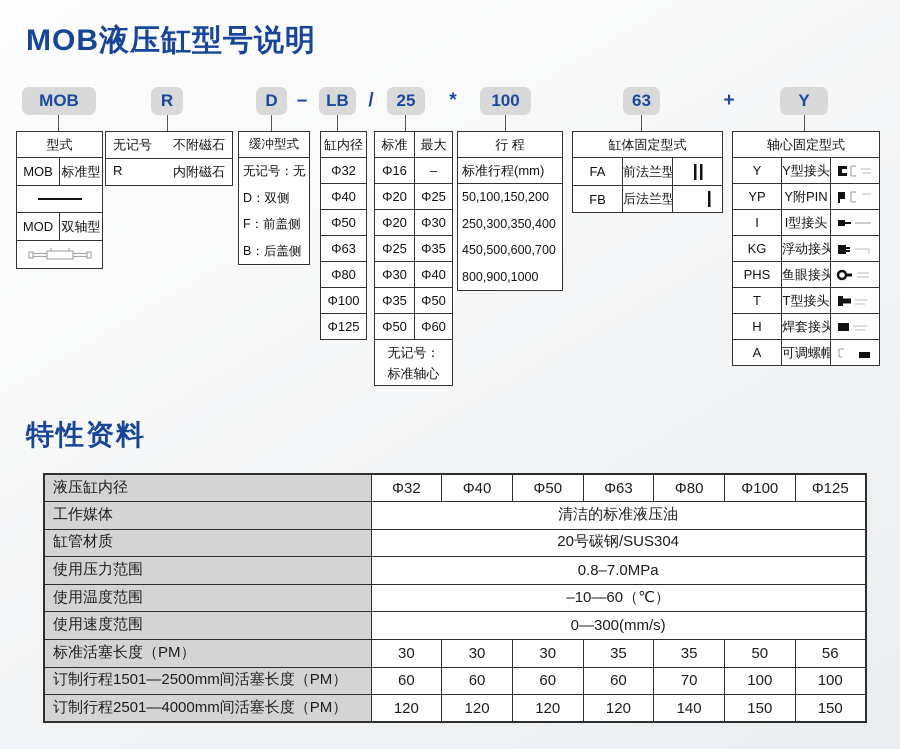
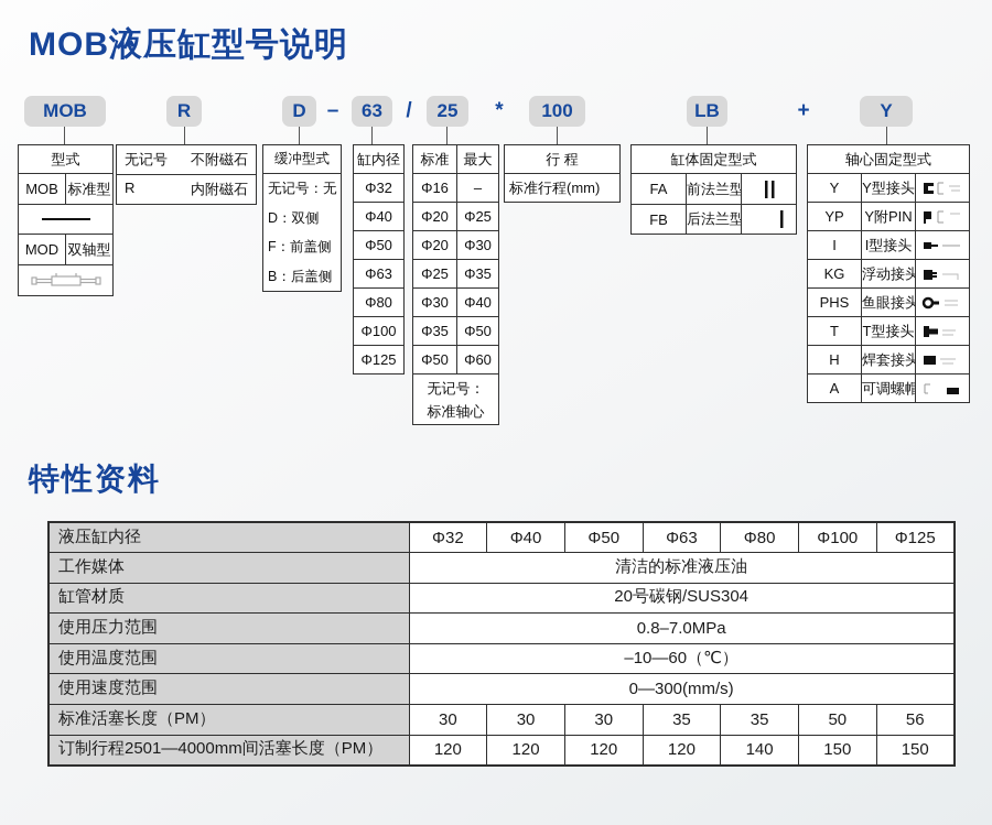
  MOB液压缸型号说明
  MOB
  R
  D
  –
- LB
+ 63
  /
  25
  *
  100
- 63
+ LB
  +
  Y
  型式
  MOB	标准型
  MOD	双轴型
  无记号 不附磁石
  R 内附磁石
  缓冲型式
  无记号：无 D：双侧 F：前盖侧 B：后盖侧
  缸内径
  Φ32
  Φ40
  Φ50
  Φ63
  Φ80
  Φ100
  Φ125
  标准	最大
  Φ16	–
  Φ20	Φ25
  Φ20	Φ30
  Φ25	Φ35
  Φ30	Φ40
  Φ35	Φ50
  Φ50	Φ60
  无记号： 标准轴心
  行 程
  标准行程(mm)
- 50,100,150,200 250,300,350,400 450,500,600,700 800,900,1000
  缸体固定型式
  FA	前法兰型
  FB	后法兰型
  轴心固定型式
  Y	Y型接头
  YP	Y附PIN
  I	I型接头
  KG	浮动接头
  PHS	鱼眼接头
  T	T型接头
  H	焊套接头
  A	可调螺帽
  特性资料
  液压缸内径	Φ32	Φ40	Φ50	Φ63	Φ80	Φ100	Φ125
  工作媒体	清洁的标准液压油
  缸管材质	20号碳钢/SUS304
  使用压力范围	0.8–7.0MPa
  使用温度范围	–10—60（℃）
  使用速度范围	0—300(mm/s)
  标准活塞长度（PM）	30	30	30	35	35	50	56
- 订制行程1501—2500mm间活塞长度（PM）	60	60	60	60	70	100	100
  订制行程2501—4000mm间活塞长度（PM）	120	120	120	120	140	150	150
